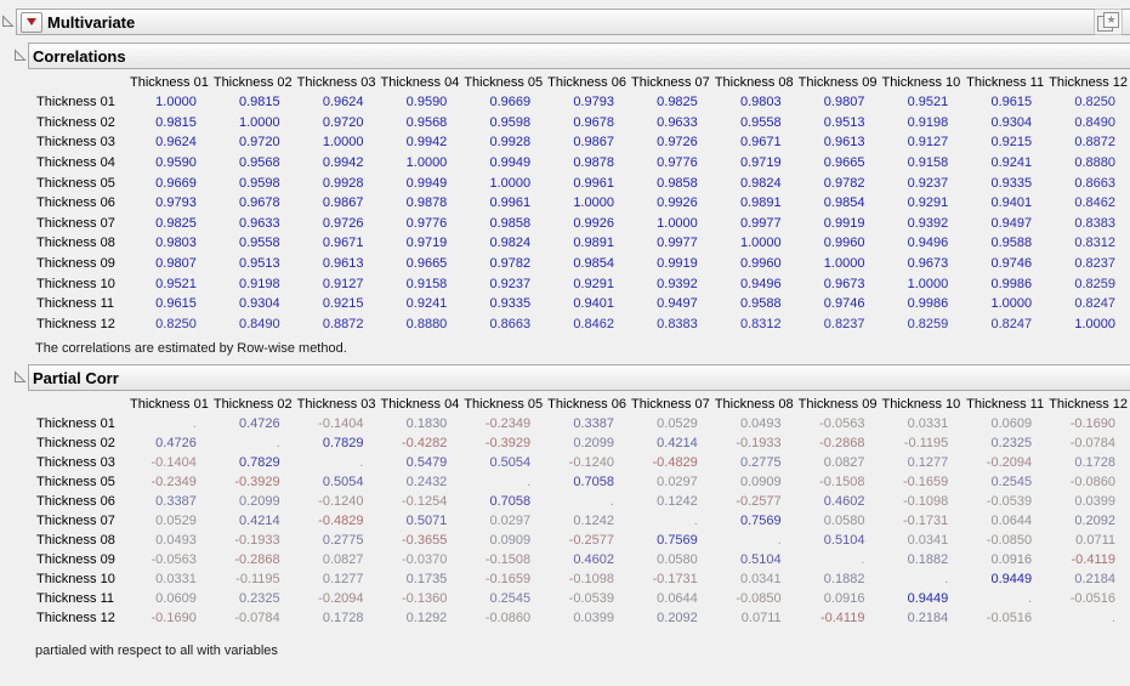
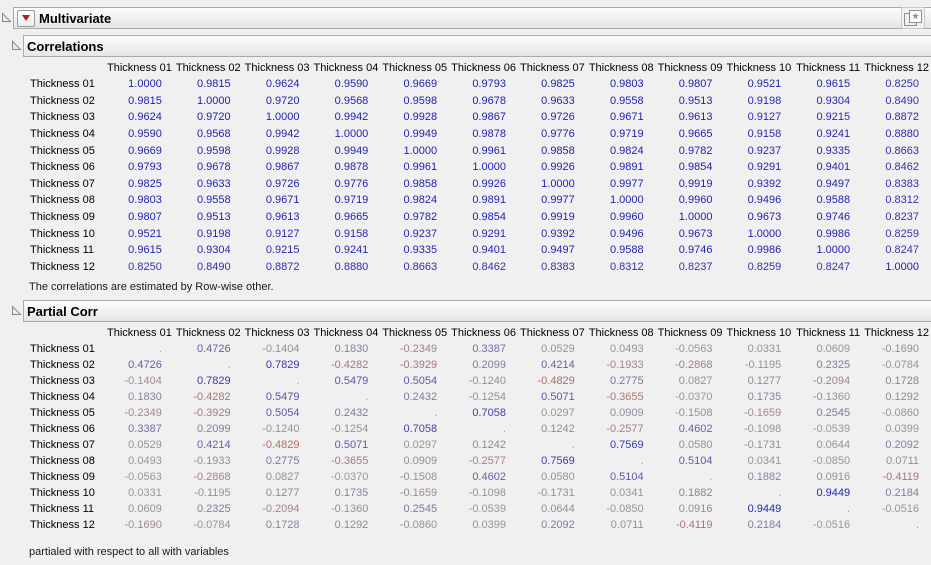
  Multivariate
  ★
  Correlations
  	Thickness 01	Thickness 02	Thickness 03	Thickness 04	Thickness 05	Thickness 06	Thickness 07	Thickness 08	Thickness 09	Thickness 10	Thickness 11	Thickness 12
  Thickness 01	1.0000	0.9815	0.9624	0.9590	0.9669	0.9793	0.9825	0.9803	0.9807	0.9521	0.9615	0.8250
  Thickness 02	0.9815	1.0000	0.9720	0.9568	0.9598	0.9678	0.9633	0.9558	0.9513	0.9198	0.9304	0.8490
  Thickness 03	0.9624	0.9720	1.0000	0.9942	0.9928	0.9867	0.9726	0.9671	0.9613	0.9127	0.9215	0.8872
  Thickness 04	0.9590	0.9568	0.9942	1.0000	0.9949	0.9878	0.9776	0.9719	0.9665	0.9158	0.9241	0.8880
  Thickness 05	0.9669	0.9598	0.9928	0.9949	1.0000	0.9961	0.9858	0.9824	0.9782	0.9237	0.9335	0.8663
  Thickness 06	0.9793	0.9678	0.9867	0.9878	0.9961	1.0000	0.9926	0.9891	0.9854	0.9291	0.9401	0.8462
  Thickness 07	0.9825	0.9633	0.9726	0.9776	0.9858	0.9926	1.0000	0.9977	0.9919	0.9392	0.9497	0.8383
  Thickness 08	0.9803	0.9558	0.9671	0.9719	0.9824	0.9891	0.9977	1.0000	0.9960	0.9496	0.9588	0.8312
  Thickness 09	0.9807	0.9513	0.9613	0.9665	0.9782	0.9854	0.9919	0.9960	1.0000	0.9673	0.9746	0.8237
  Thickness 10	0.9521	0.9198	0.9127	0.9158	0.9237	0.9291	0.9392	0.9496	0.9673	1.0000	0.9986	0.8259
  Thickness 11	0.9615	0.9304	0.9215	0.9241	0.9335	0.9401	0.9497	0.9588	0.9746	0.9986	1.0000	0.8247
  Thickness 12	0.8250	0.8490	0.8872	0.8880	0.8663	0.8462	0.8383	0.8312	0.8237	0.8259	0.8247	1.0000
- The correlations are estimated by Row-wise method.
+ The correlations are estimated by Row-wise other.
  Partial Corr
  	Thickness 01	Thickness 02	Thickness 03	Thickness 04	Thickness 05	Thickness 06	Thickness 07	Thickness 08	Thickness 09	Thickness 10	Thickness 11	Thickness 12
  Thickness 01	.	0.4726	-0.1404	0.1830	-0.2349	0.3387	0.0529	0.0493	-0.0563	0.0331	0.0609	-0.1690
  Thickness 02	0.4726	.	0.7829	-0.4282	-0.3929	0.2099	0.4214	-0.1933	-0.2868	-0.1195	0.2325	-0.0784
  Thickness 03	-0.1404	0.7829	.	0.5479	0.5054	-0.1240	-0.4829	0.2775	0.0827	0.1277	-0.2094	0.1728
+ Thickness 04	0.1830	-0.4282	0.5479	.	0.2432	-0.1254	0.5071	-0.3655	-0.0370	0.1735	-0.1360	0.1292
  Thickness 05	-0.2349	-0.3929	0.5054	0.2432	.	0.7058	0.0297	0.0909	-0.1508	-0.1659	0.2545	-0.0860
  Thickness 06	0.3387	0.2099	-0.1240	-0.1254	0.7058	.	0.1242	-0.2577	0.4602	-0.1098	-0.0539	0.0399
  Thickness 07	0.0529	0.4214	-0.4829	0.5071	0.0297	0.1242	.	0.7569	0.0580	-0.1731	0.0644	0.2092
  Thickness 08	0.0493	-0.1933	0.2775	-0.3655	0.0909	-0.2577	0.7569	.	0.5104	0.0341	-0.0850	0.0711
  Thickness 09	-0.0563	-0.2868	0.0827	-0.0370	-0.1508	0.4602	0.0580	0.5104	.	0.1882	0.0916	-0.4119
  Thickness 10	0.0331	-0.1195	0.1277	0.1735	-0.1659	-0.1098	-0.1731	0.0341	0.1882	.	0.9449	0.2184
  Thickness 11	0.0609	0.2325	-0.2094	-0.1360	0.2545	-0.0539	0.0644	-0.0850	0.0916	0.9449	.	-0.0516
  Thickness 12	-0.1690	-0.0784	0.1728	0.1292	-0.0860	0.0399	0.2092	0.0711	-0.4119	0.2184	-0.0516	.
  partialed with respect to all with variables
